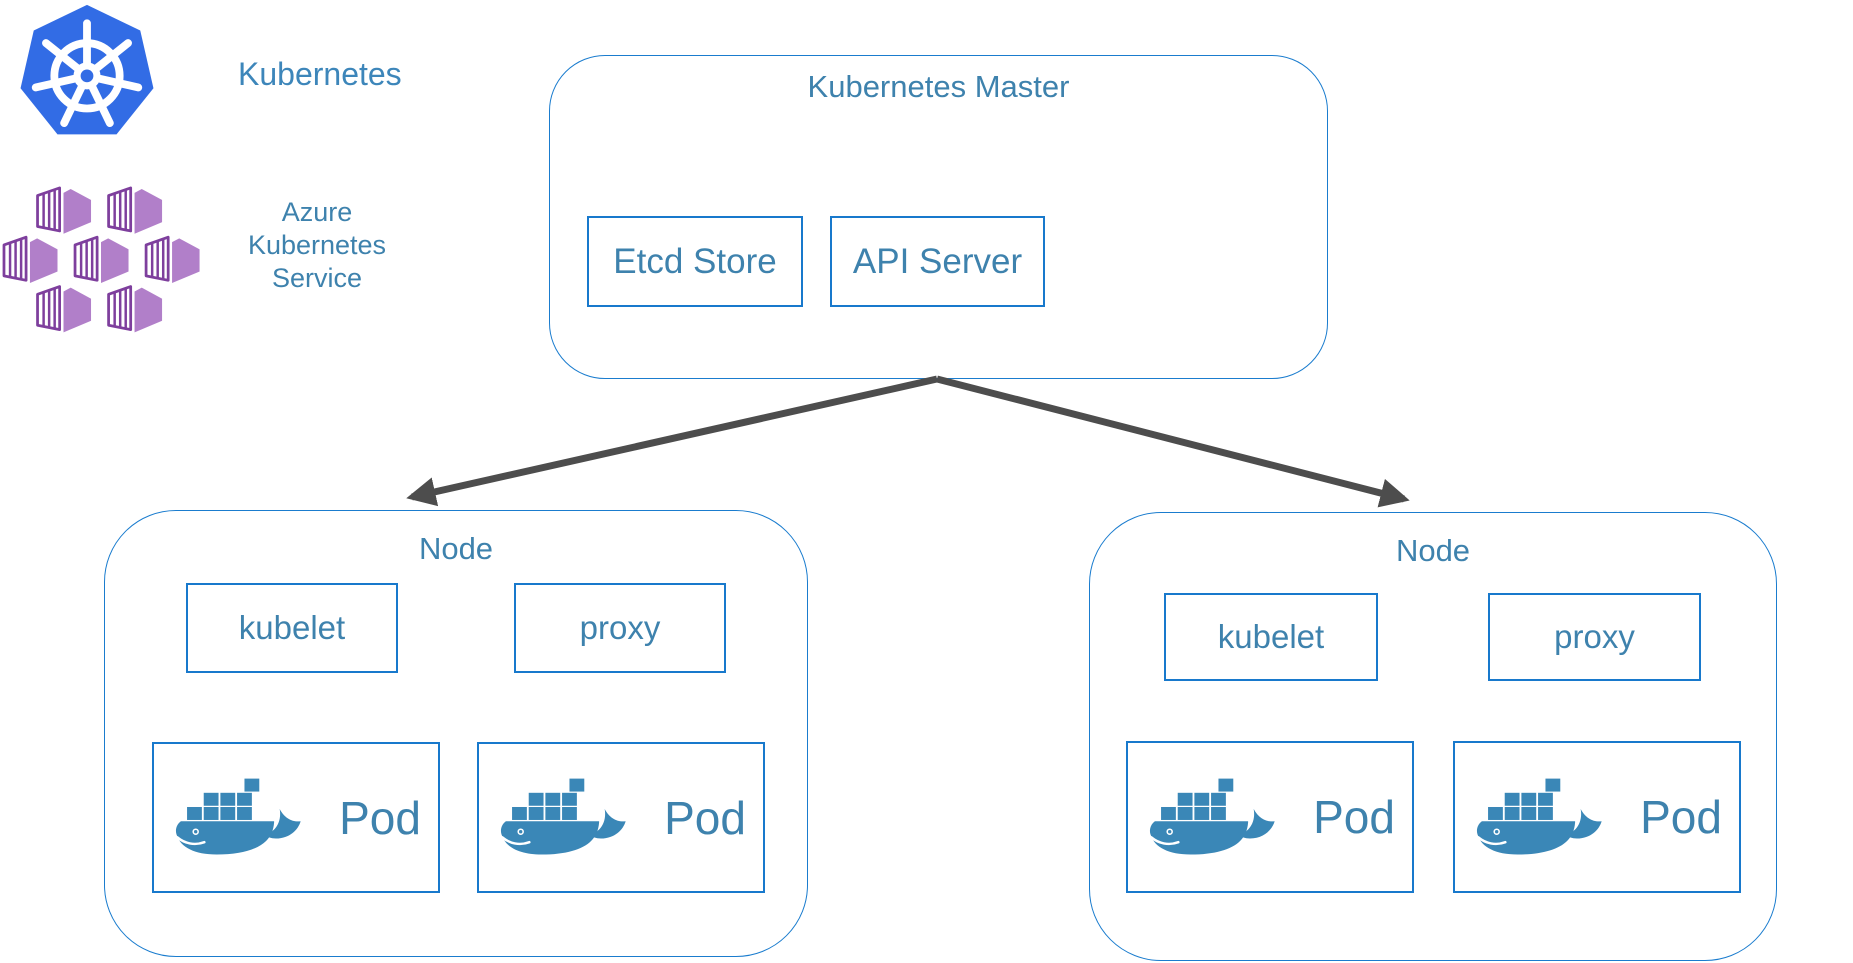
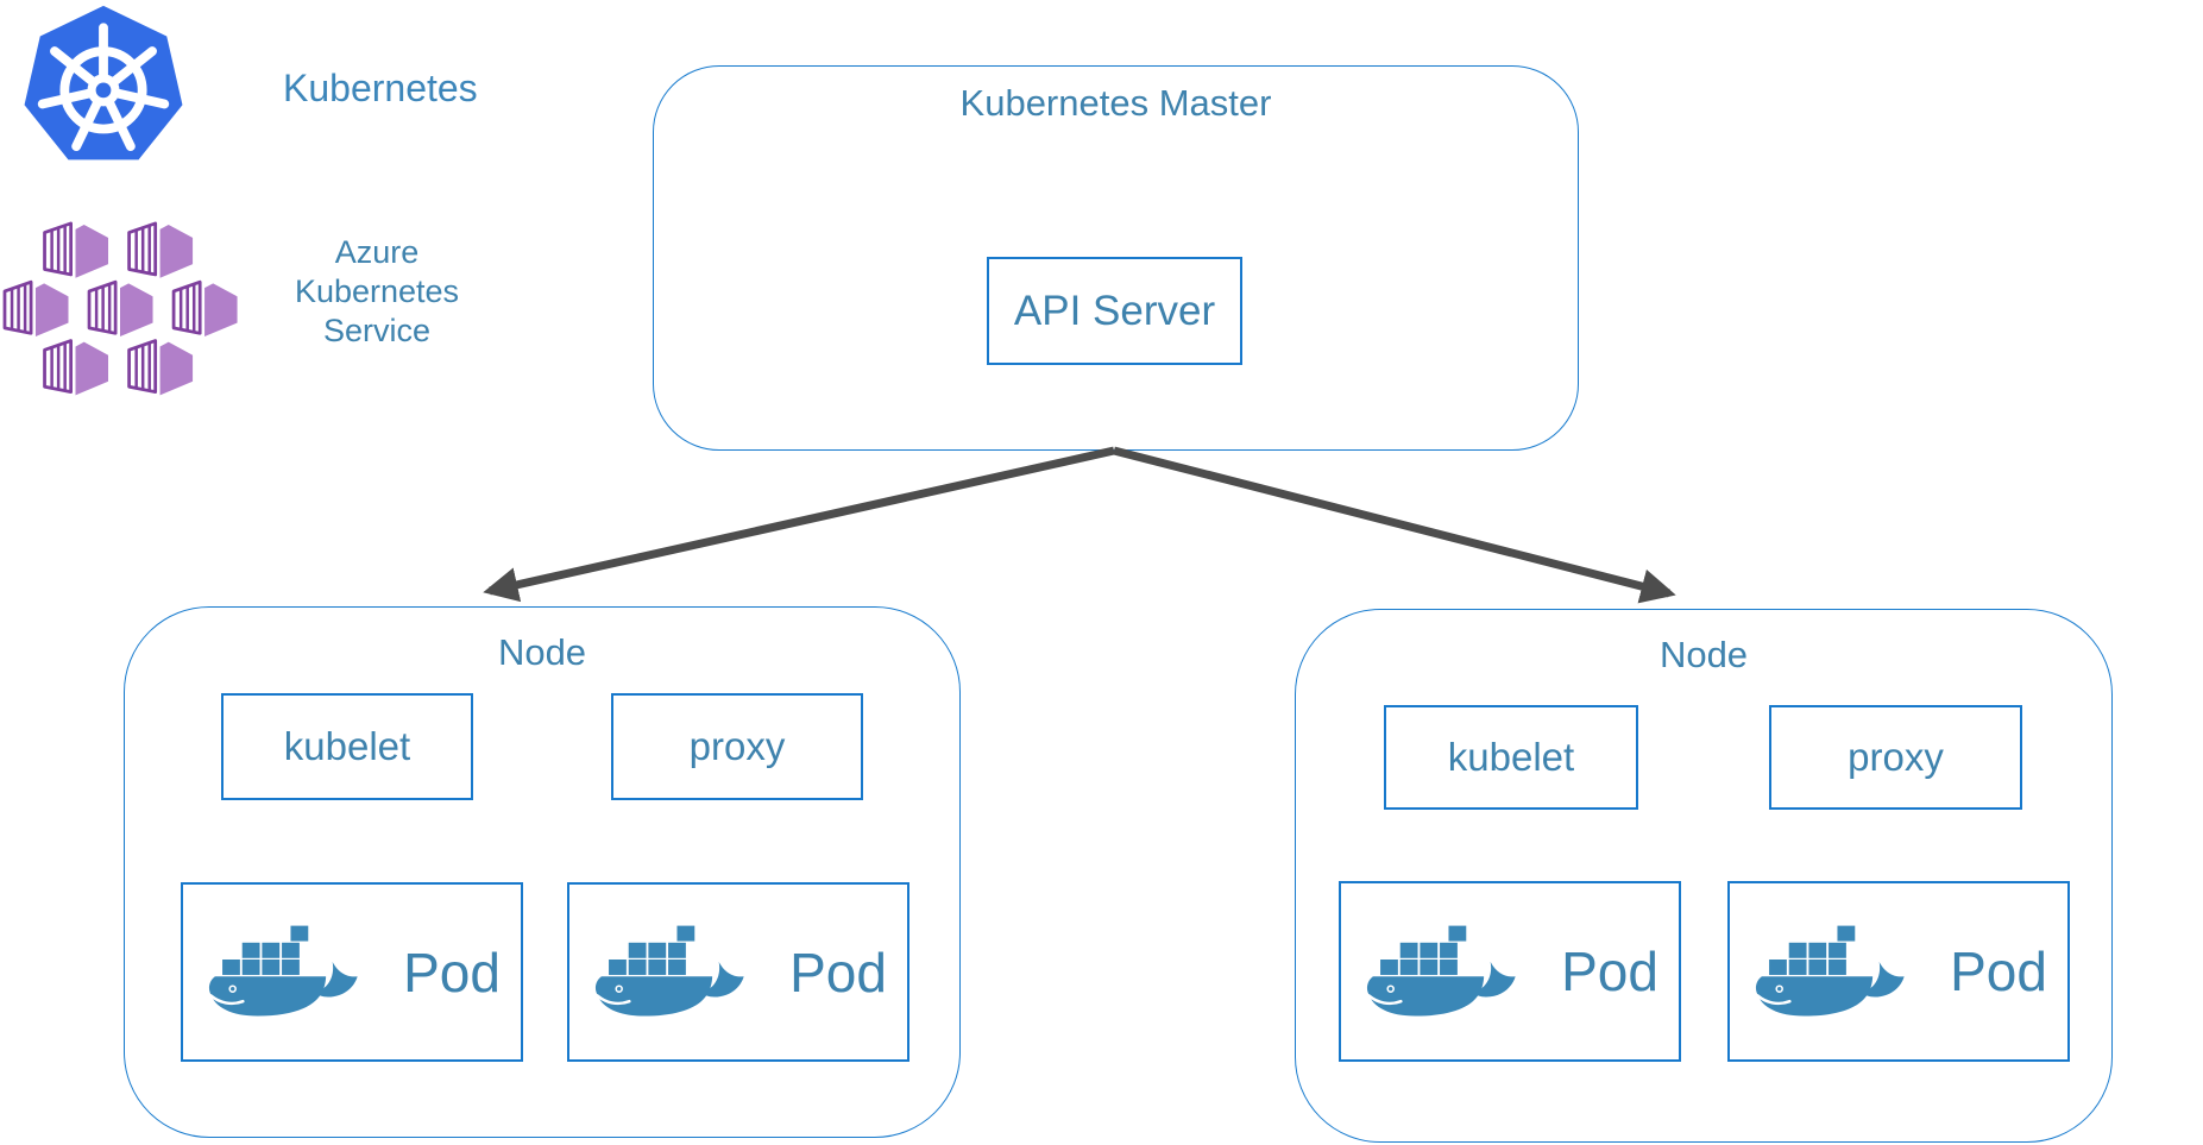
  Kubernetes
  Azure
  Kubernetes
  Service
  Kubernetes Master
- Etcd Store
  API Server
  Node
  kubelet
  proxy
  Pod
  Pod
  Node
  kubelet
  proxy
  Pod
  Pod
